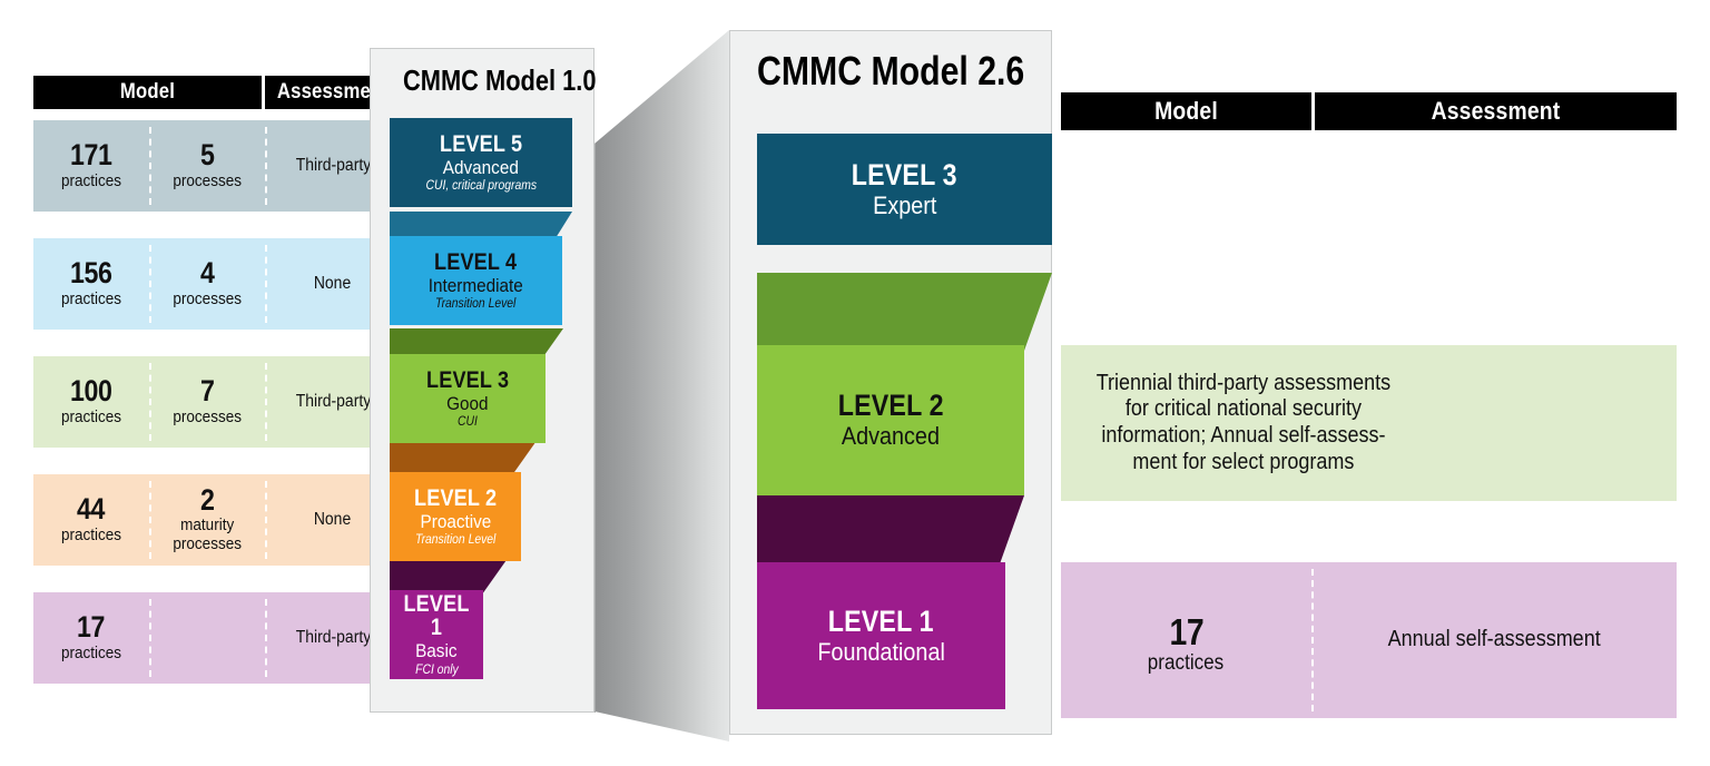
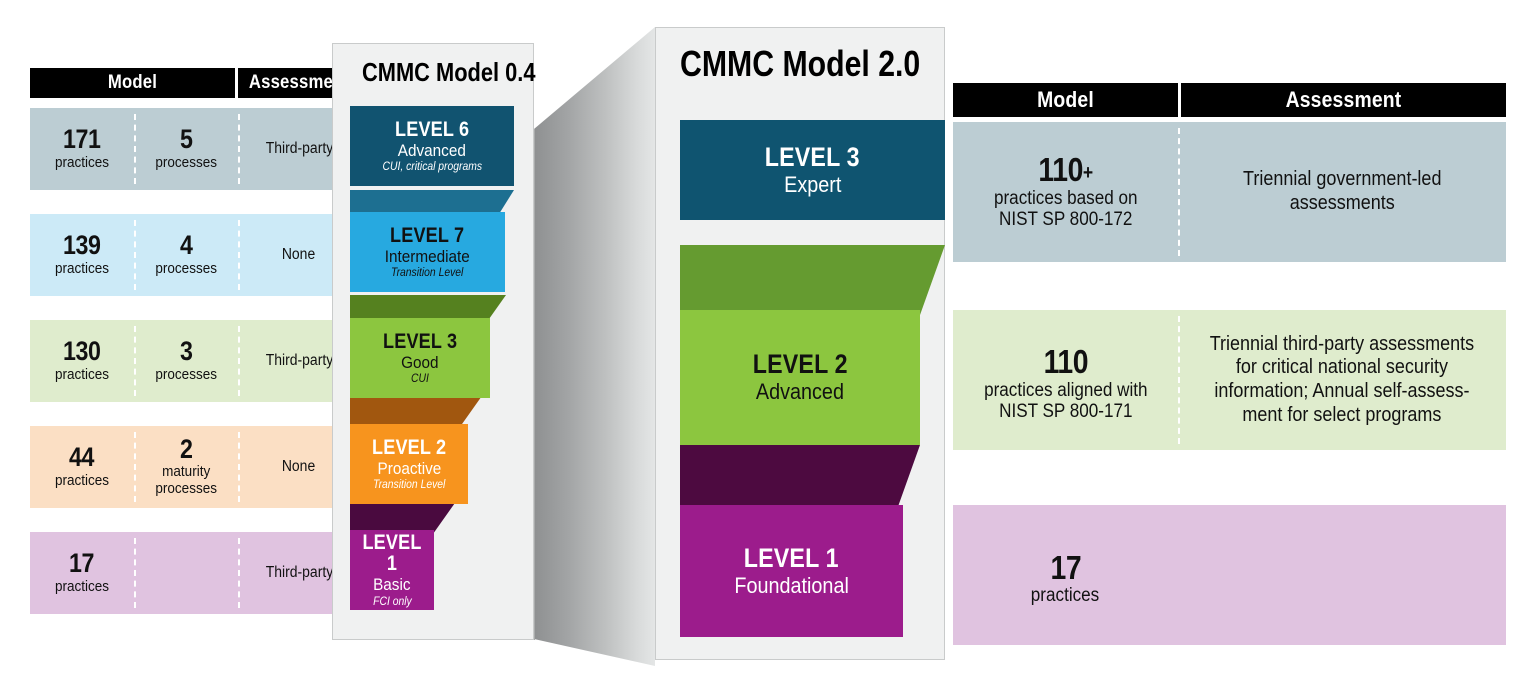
  Model
  Assessme
  171
  practices
  5
  processes
  Third-party
- 156
+ 139
  practices
  4
  processes
  None
- 100
+ 130
  practices
- 7
+ 3
  processes
  Third-party
  44
  practices
  2
  maturity
  processes
  None
  17
  practices
  Third-party
- CMMC Model 1.0
+ CMMC Model 0.4
- LEVEL 5
+ LEVEL 6
  Advanced
  CUI, critical programs
- LEVEL 4
+ LEVEL 7
  Intermediate
  Transition Level
  LEVEL 3
  Good
  CUI
  LEVEL 2
  Proactive
  Transition Level
  LEVEL 1
  Basic
  FCI only
- CMMC Model 2.6
+ CMMC Model 2.0
  LEVEL 3
  Expert
  LEVEL 2
  Advanced
  LEVEL 1
  Foundational
  Model
  Assessment
+ 110+
+ practices based on
+ NIST SP 800-172
+ Triennial government-led
+ assessments
+ 110
+ practices aligned with
+ NIST SP 800-171
  Triennial third-party assessments
  for critical national security
  information; Annual self-assess-
  ment for select programs
  17
  practices
- Annual self-assessment
